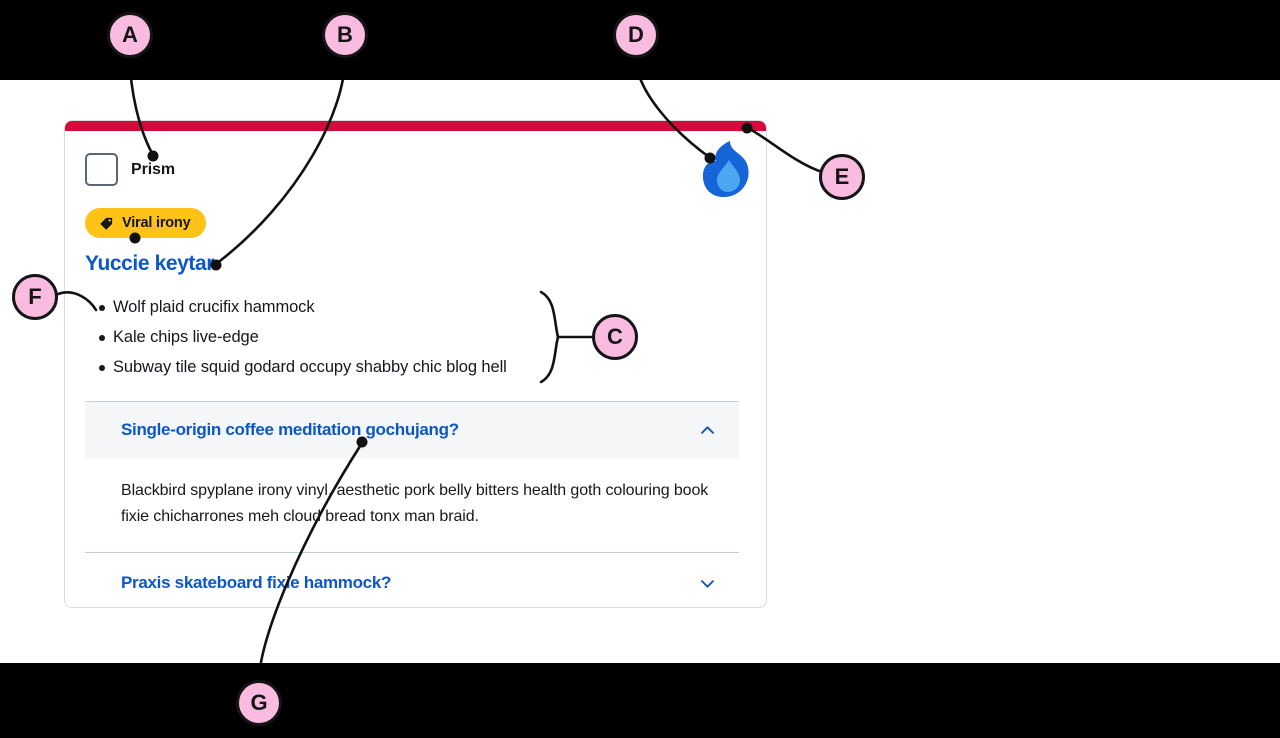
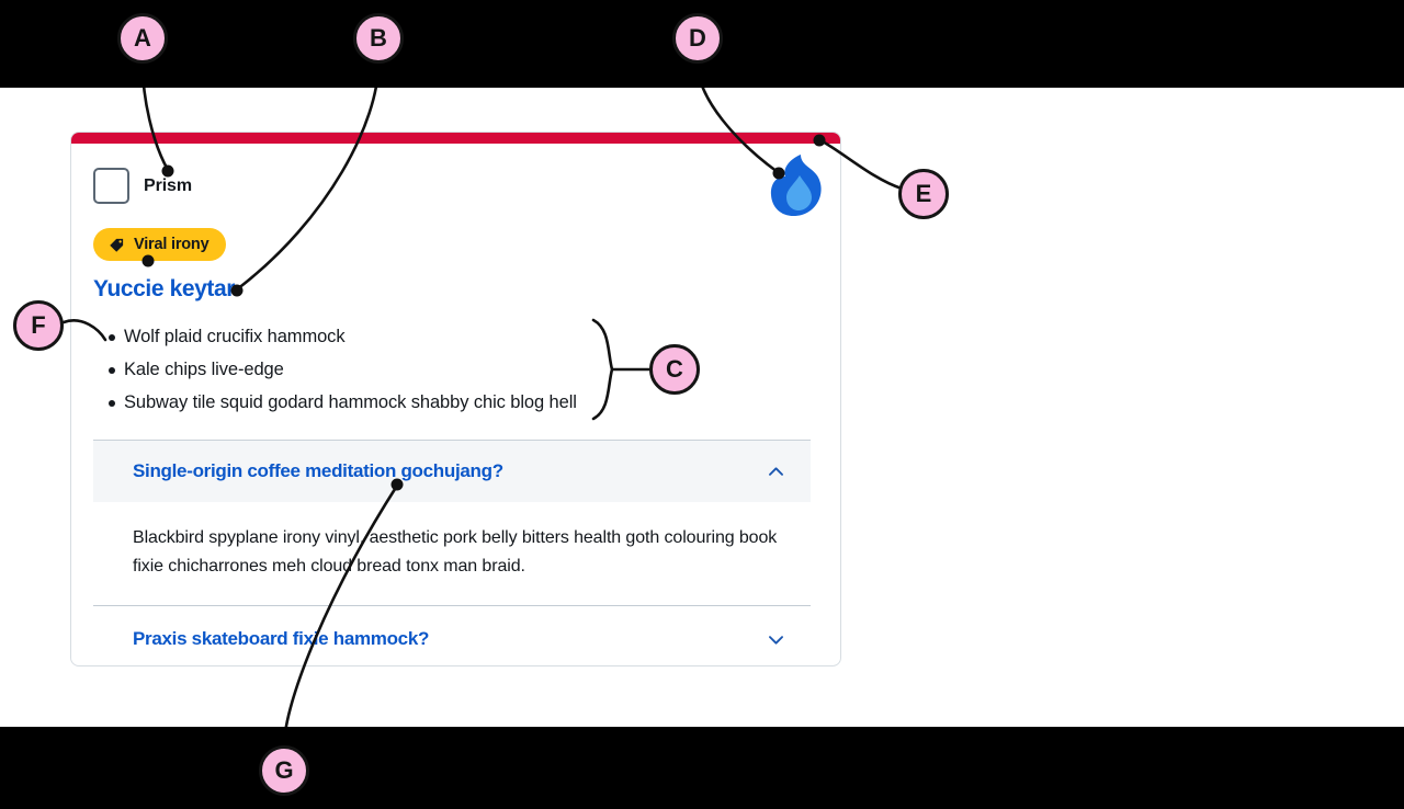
  Prism
  Viral irony
  Yuccie keytar
  Wolf plaid crucifix hammock
  Kale chips live-edge
- Subway tile squid godard occupy shabby chic blog hell
+ Subway tile squid godard hammock shabby chic blog hell
  Single-origin coffee meditation gochujang?
  Blackbird spyplane irony vinyl, aesthetic pork belly bitters health goth colouring book fixie chicharrones meh cloud bread tonx man braid.
  Praxis skateboard fixe hammock?
  A
  B
  C
  D
  E
  F
  G
